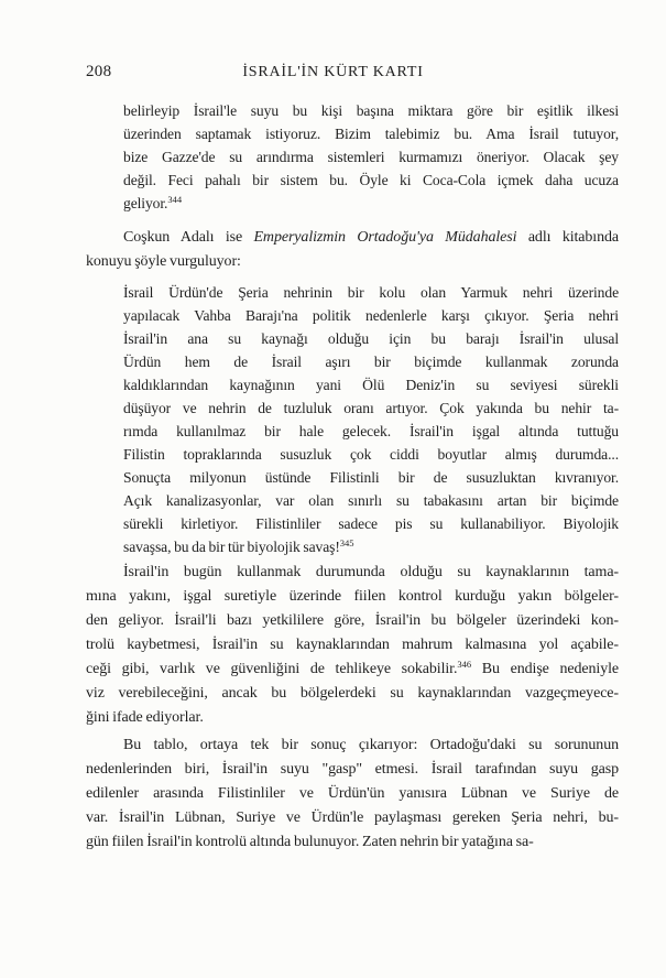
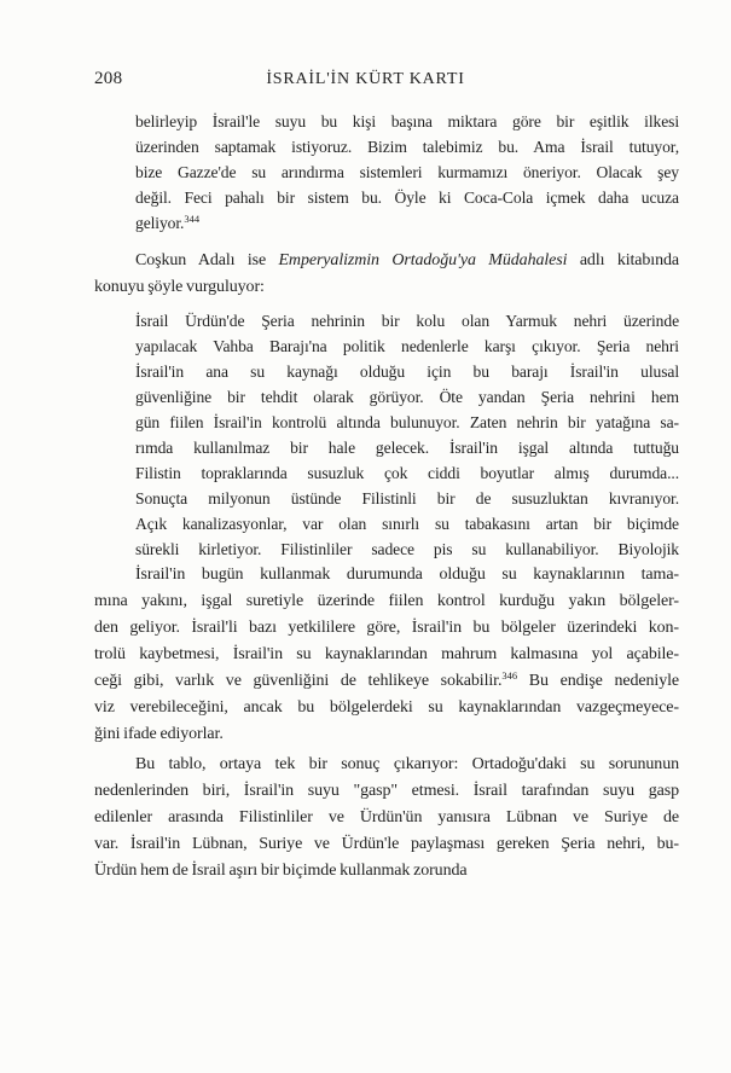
  208
  İSRAİL'İN KÜRT KARTI
  belirleyip İsrail'le suyu bu kişi başına miktara göre bir eşitlik ilkesi
  üzerinden saptamak istiyoruz. Bizim talebimiz bu. Ama İsrail tutuyor,
  bize Gazze'de su arındırma sistemleri kurmamızı öneriyor. Olacak şey
  değil. Feci pahalı bir sistem bu. Öyle ki Coca-Cola içmek daha ucuza
  geliyor.344
  Coşkun Adalı ise Emperyalizmin Ortadoğu'ya Müdahalesi adlı kitabında
  konuyu şöyle vurguluyor:
  İsrail Ürdün'de Şeria nehrinin bir kolu olan Yarmuk nehri üzerinde
  yapılacak Vahba Barajı'na politik nedenlerle karşı çıkıyor. Şeria nehri
  İsrail'in ana su kaynağı olduğu için bu barajı İsrail'in ulusal
+ güvenliğine bir tehdit olarak görüyor. Öte yandan Şeria nehrini hem
- Ürdün hem de İsrail aşırı bir biçimde kullanmak zorunda
+ gün fiilen İsrail'in kontrolü altında bulunuyor. Zaten nehrin bir yatağına sa-
- kaldıklarından kaynağının yani Ölü Deniz'in su seviyesi sürekli
- düşüyor ve nehrin de tuzluluk oranı artıyor. Çok yakında bu nehir ta-
  rımda kullanılmaz bir hale gelecek. İsrail'in işgal altında tuttuğu
  Filistin topraklarında susuzluk çok ciddi boyutlar almış durumda...
  Sonuçta milyonun üstünde Filistinli bir de susuzluktan kıvranıyor.
  Açık kanalizasyonlar, var olan sınırlı su tabakasını artan bir biçimde
  sürekli kirletiyor. Filistinliler sadece pis su kullanabiliyor. Biyolojik
- savaşsa, bu da bir tür biyolojik savaş!345
  İsrail'in bugün kullanmak durumunda olduğu su kaynaklarının tama-
  mına yakını, işgal suretiyle üzerinde fiilen kontrol kurduğu yakın bölgeler-
  den geliyor. İsrail'li bazı yetkililere göre, İsrail'in bu bölgeler üzerindeki kon-
  trolü kaybetmesi, İsrail'in su kaynaklarından mahrum kalmasına yol açabile-
  ceği gibi, varlık ve güvenliğini de tehlikeye sokabilir.346 Bu endişe nedeniyle
  viz verebileceğini, ancak bu bölgelerdeki su kaynaklarından vazgeçmeyece-
  ğini ifade ediyorlar.
  Bu tablo, ortaya tek bir sonuç çıkarıyor: Ortadoğu'daki su sorununun
  nedenlerinden biri, İsrail'in suyu "gasp" etmesi. İsrail tarafından suyu gasp
  edilenler arasında Filistinliler ve Ürdün'ün yanısıra Lübnan ve Suriye de
  var. İsrail'in Lübnan, Suriye ve Ürdün'le paylaşması gereken Şeria nehri, bu-
- gün fiilen İsrail'in kontrolü altında bulunuyor. Zaten nehrin bir yatağına sa-
+ Ürdün hem de İsrail aşırı bir biçimde kullanmak zorunda
